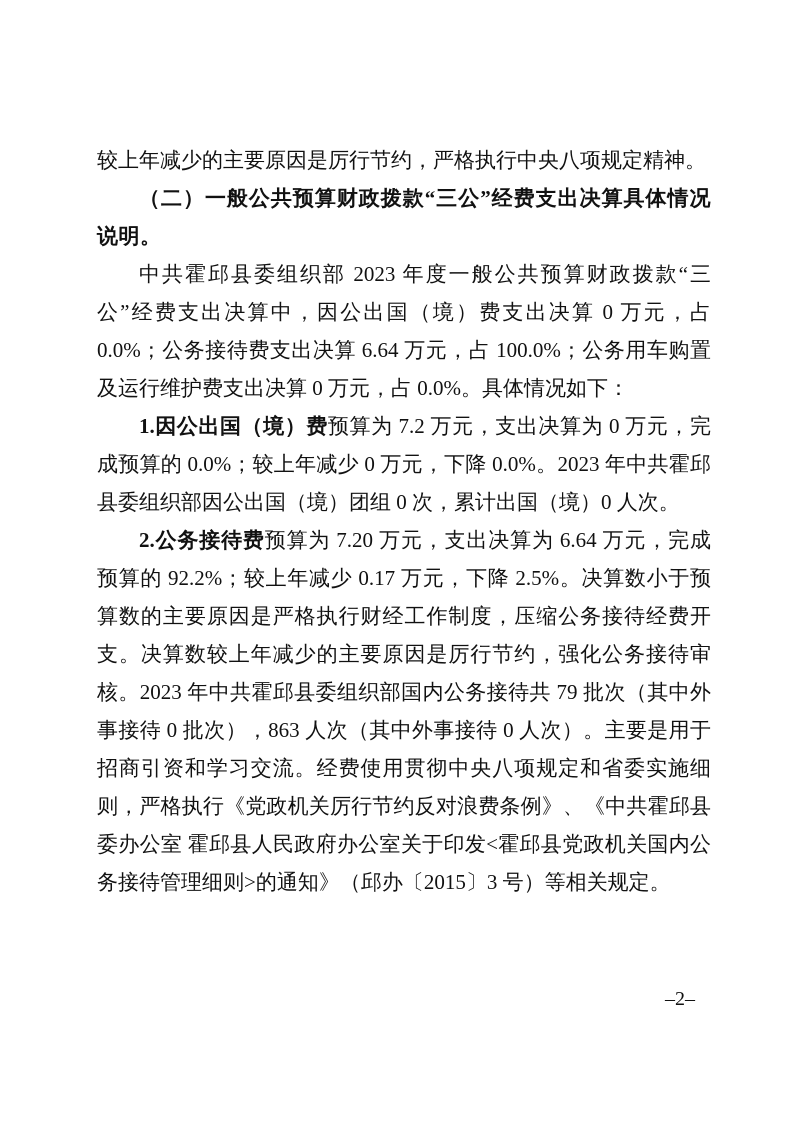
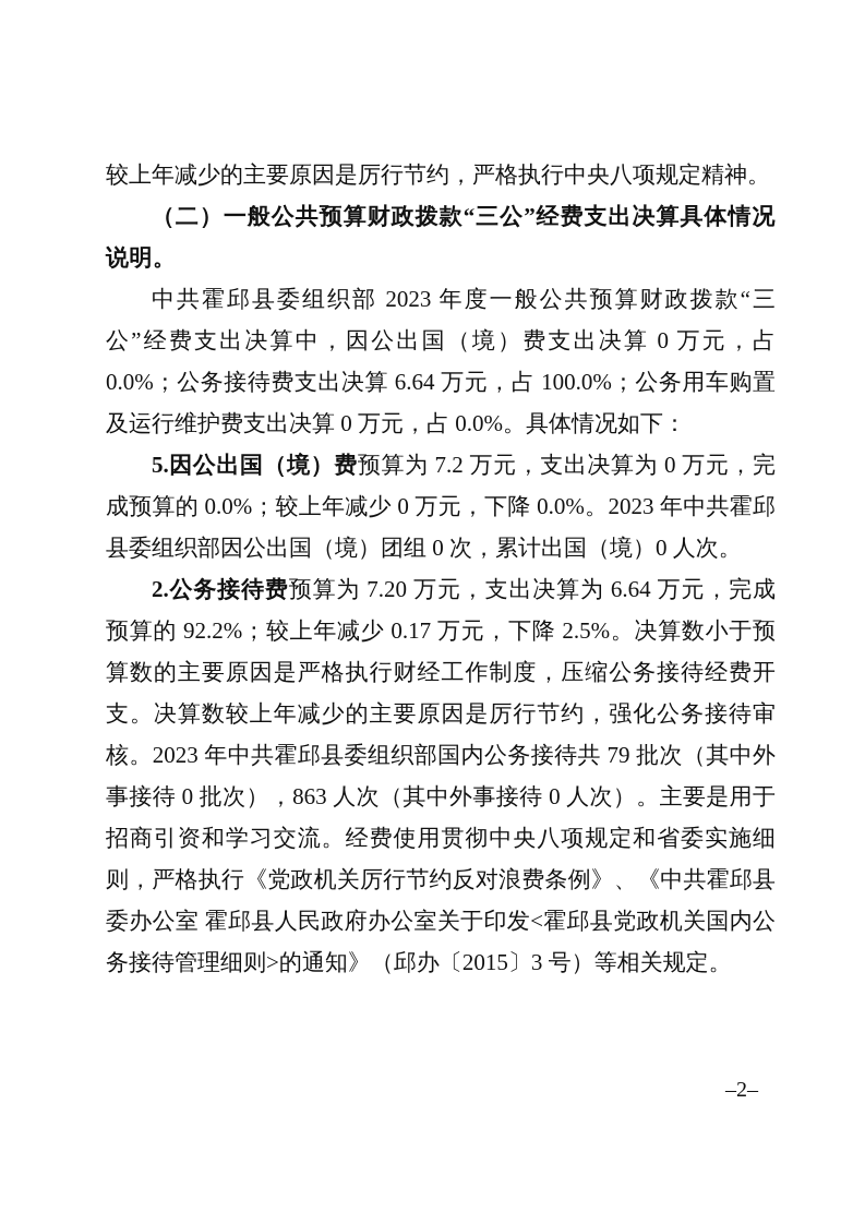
  较上年减少的主要原因是厉行节约，严格执行中央八项规定精神。
  （二）一般公共预算财政拨款“三公”经费支出决算具体情况说明。
  中共霍邱县委组织部 2023 年度一般公共预算财政拨款“三公”经费支出决算中，因公出国（境）费支出决算 0 万元，占 0.0%；公务接待费支出决算 6.64 万元，占 100.0%；公务用车购置及运行维护费支出决算 0 万元，占 0.0%。具体情况如下：
- 1.因公出国（境）费预算为 7.2 万元，支出决算为 0 万元，完成预算的 0.0%；较上年减少 0 万元，下降 0.0%。2023 年中共霍邱县委组织部因公出国（境）团组 0 次，累计出国（境）0 人次。
+ 5.因公出国（境）费预算为 7.2 万元，支出决算为 0 万元，完成预算的 0.0%；较上年减少 0 万元，下降 0.0%。2023 年中共霍邱县委组织部因公出国（境）团组 0 次，累计出国（境）0 人次。
  2.公务接待费预算为 7.20 万元，支出决算为 6.64 万元，完成预算的 92.2%；较上年减少 0.17 万元，下降 2.5%。决算数小于预算数的主要原因是严格执行财经工作制度，压缩公务接待经费开支。决算数较上年减少的主要原因是厉行节约，强化公务接待审核。2023 年中共霍邱县委组织部国内公务接待共 79 批次（其中外事接待 0 批次），863 人次（其中外事接待 0 人次）。主要是用于招商引资和学习交流。经费使用贯彻中央八项规定和省委实施细则，严格执行《党政机关厉行节约反对浪费条例》、《中共霍邱县委办公室 霍邱县人民政府办公室关于印发<霍邱县党政机关国内公务接待管理细则>的通知》（邱办〔2015〕3 号）等相关规定。
  –2–
